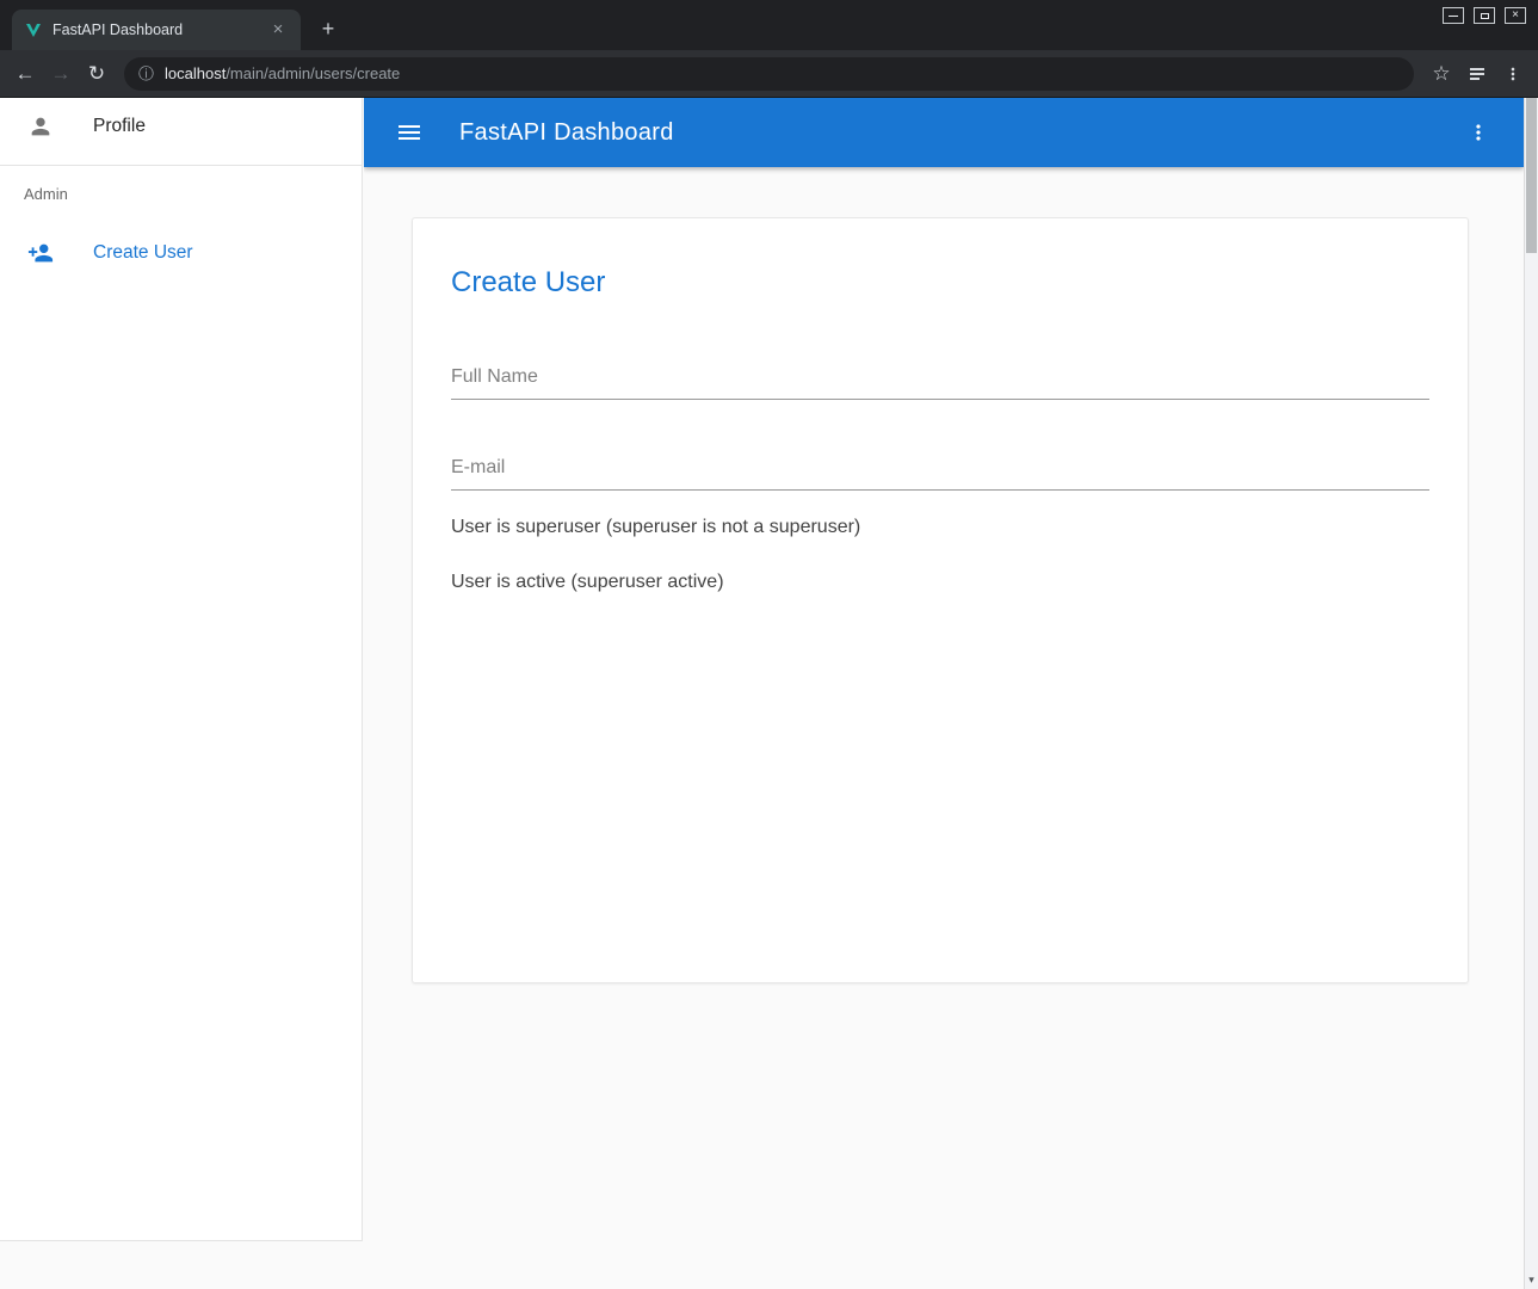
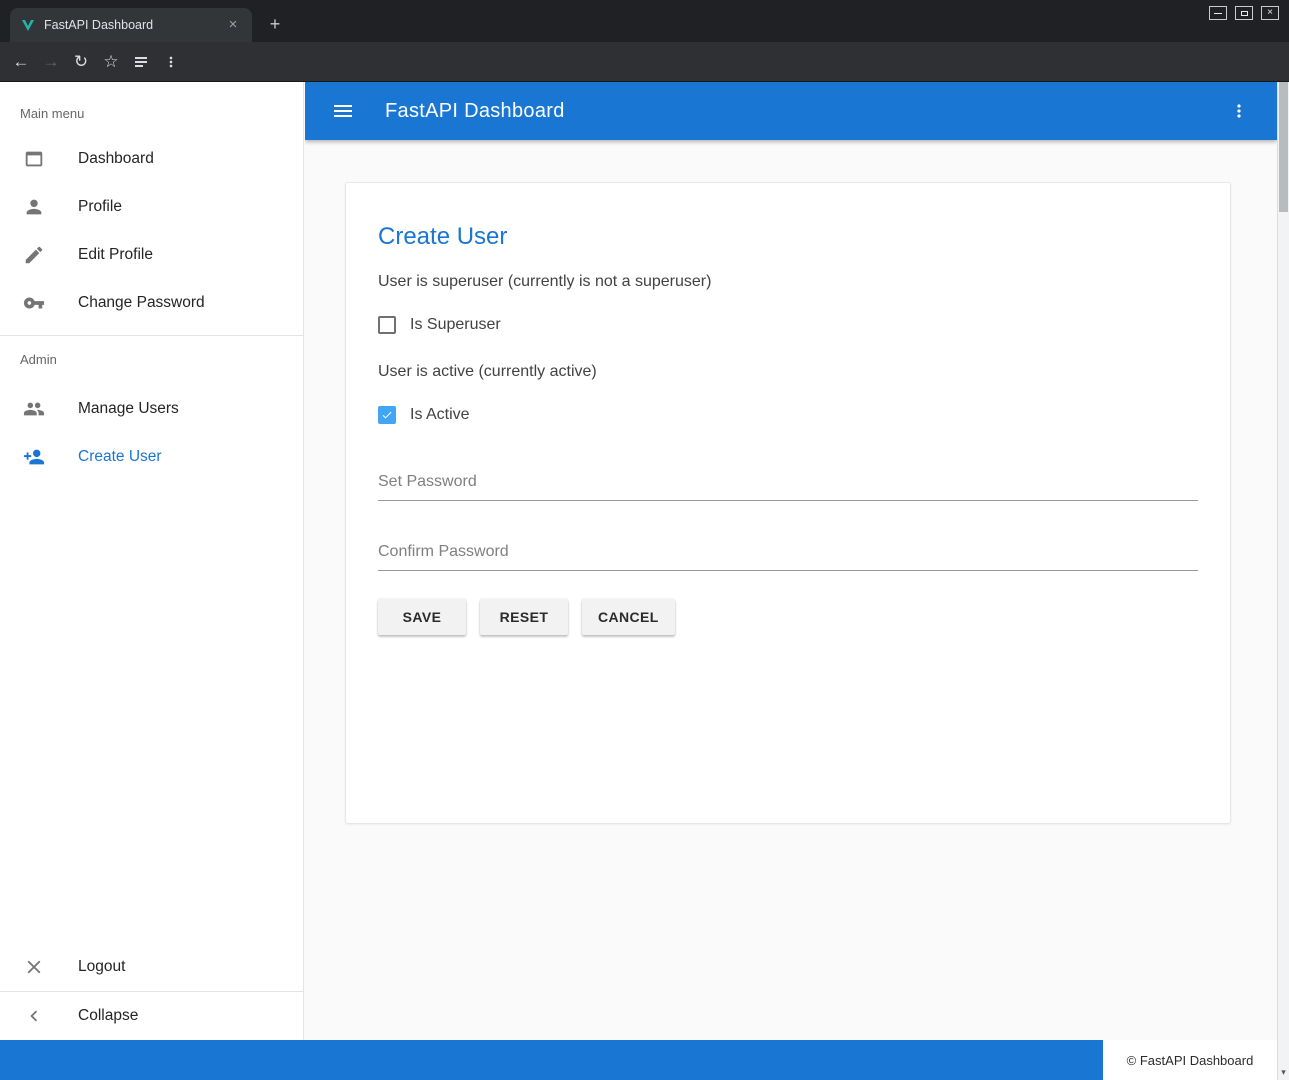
  FastAPI Dashboard
  ×
  +
  ×
  ←
  →
  ↻
- ⓘ
- localhost/main/admin/users/create
  ☆
+ Main menu
+ Dashboard
  Profile
+ Edit Profile
+ Change Password
  Admin
+ Manage Users
  Create User
+ Logout
+ Collapse
  FastAPI Dashboard
  Create User
- Full Name
- E-mail
- User is superuser (superuser is not a superuser)
+ User is superuser (currently is not a superuser)
+ Is Superuser
- User is active (superuser active)
+ User is active (currently active)
+ Is Active
+ Set Password
+ Confirm Password
+ SAVE
+ RESET
+ CANCEL
+ © FastAPI Dashboard
  ▾
